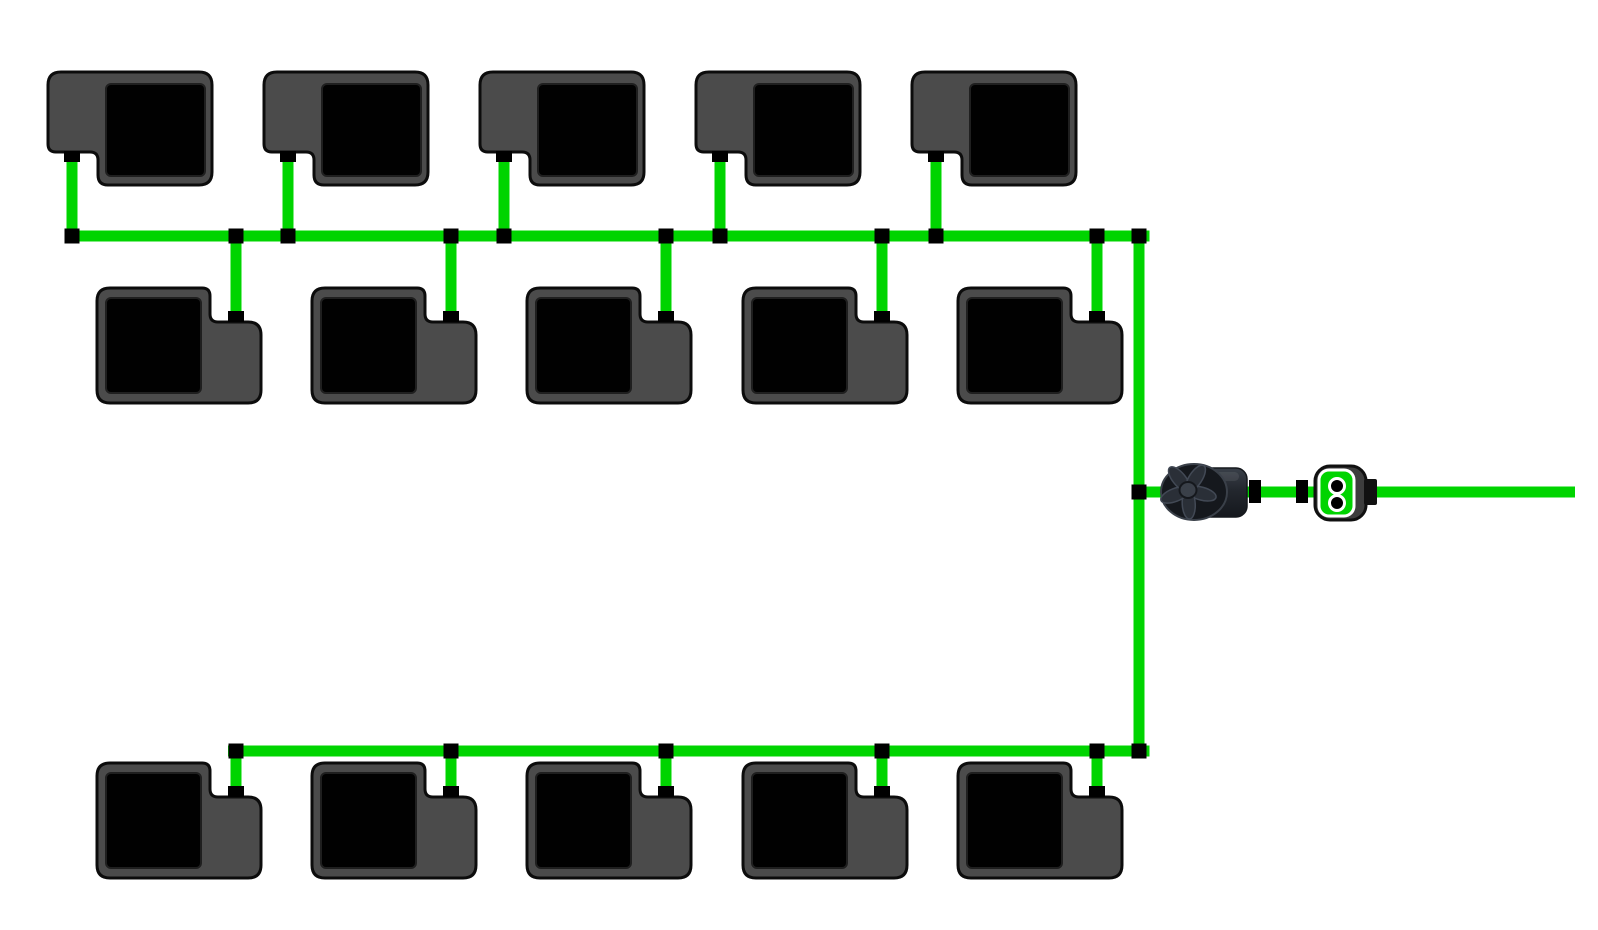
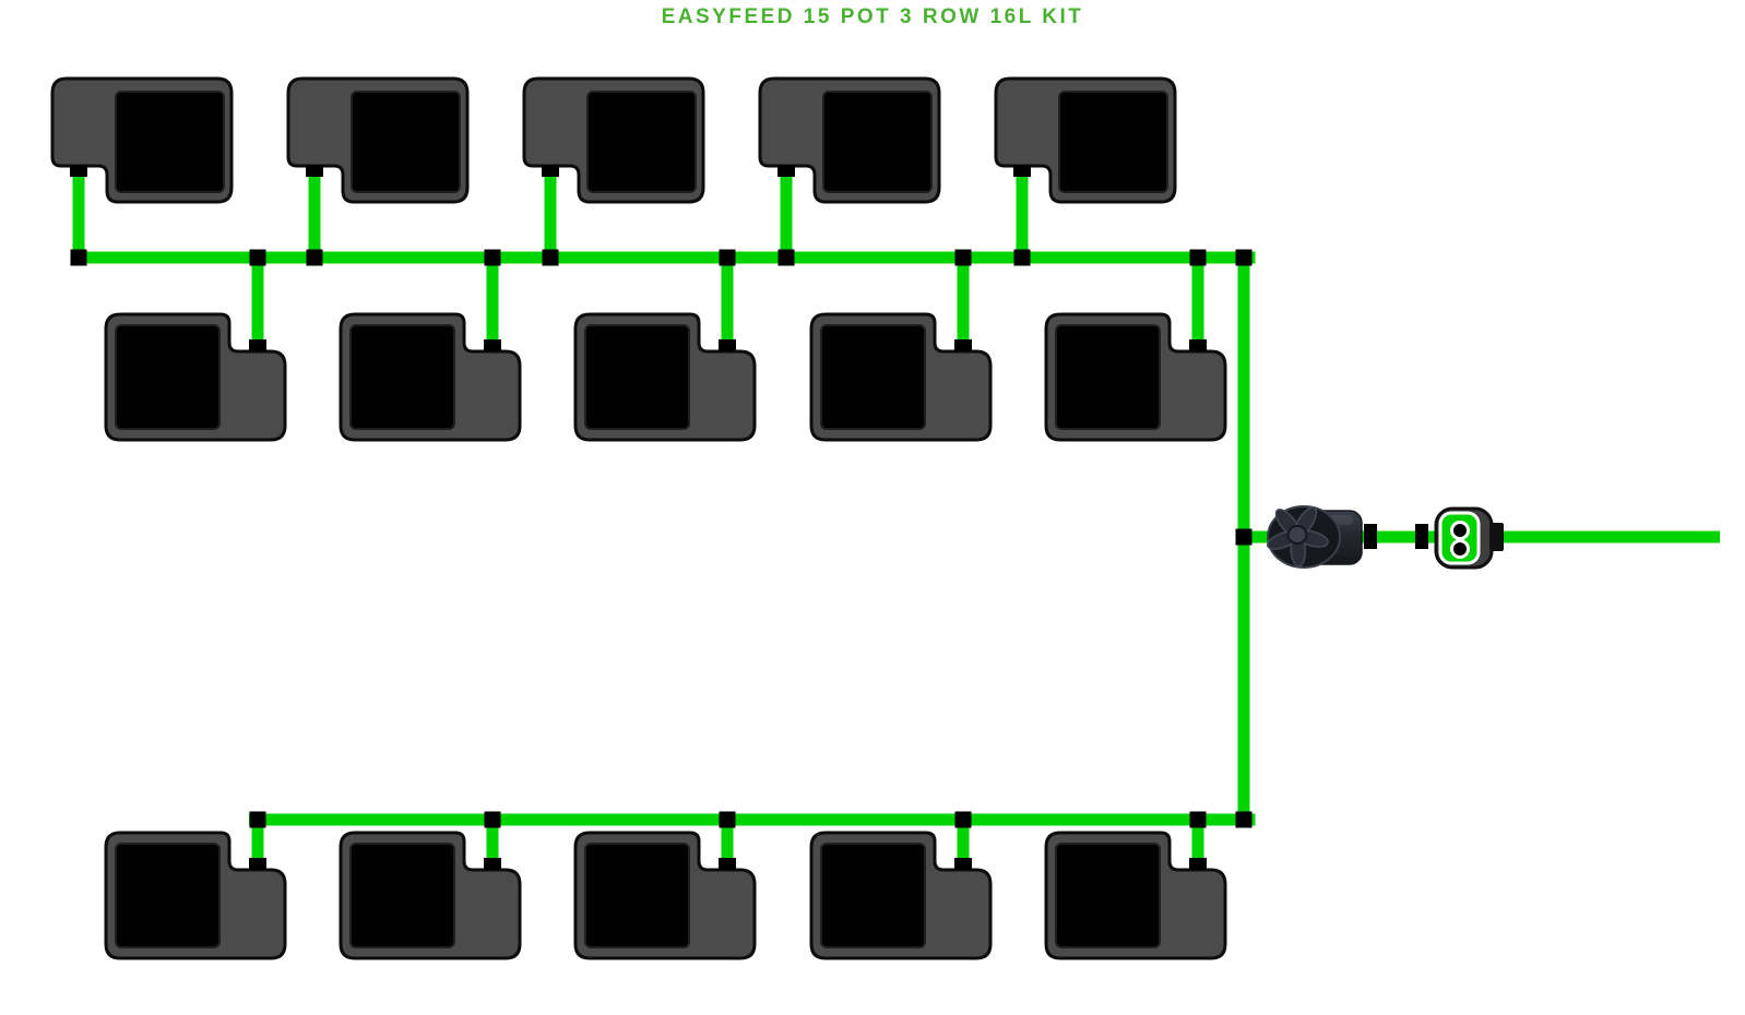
+ EASYFEED 15 POT 3 ROW 16L KIT
